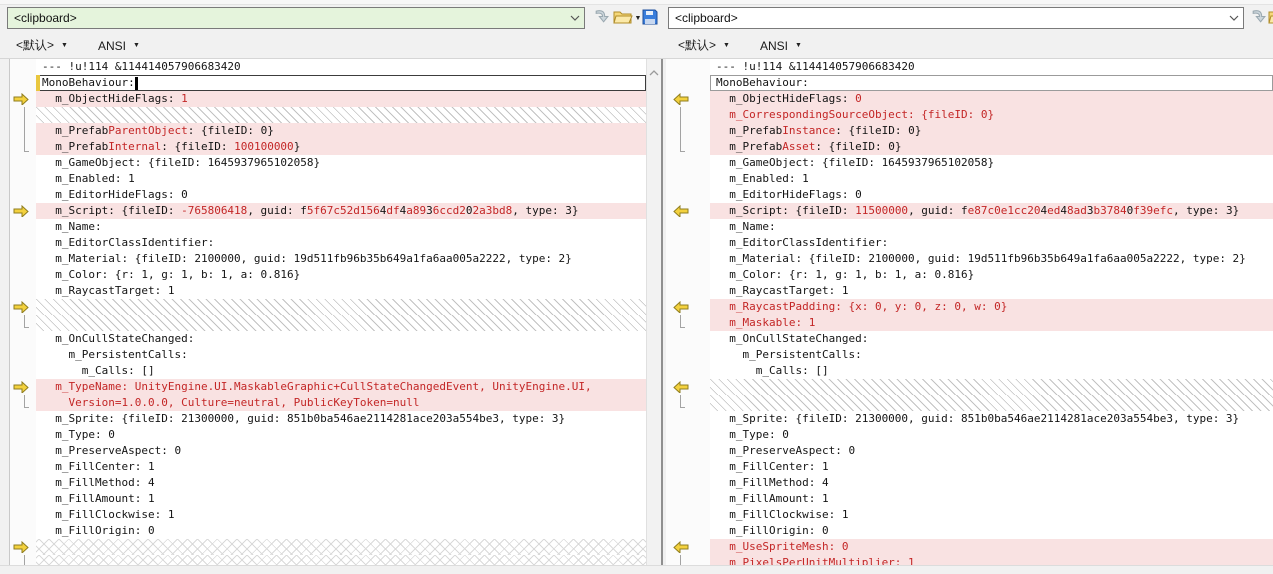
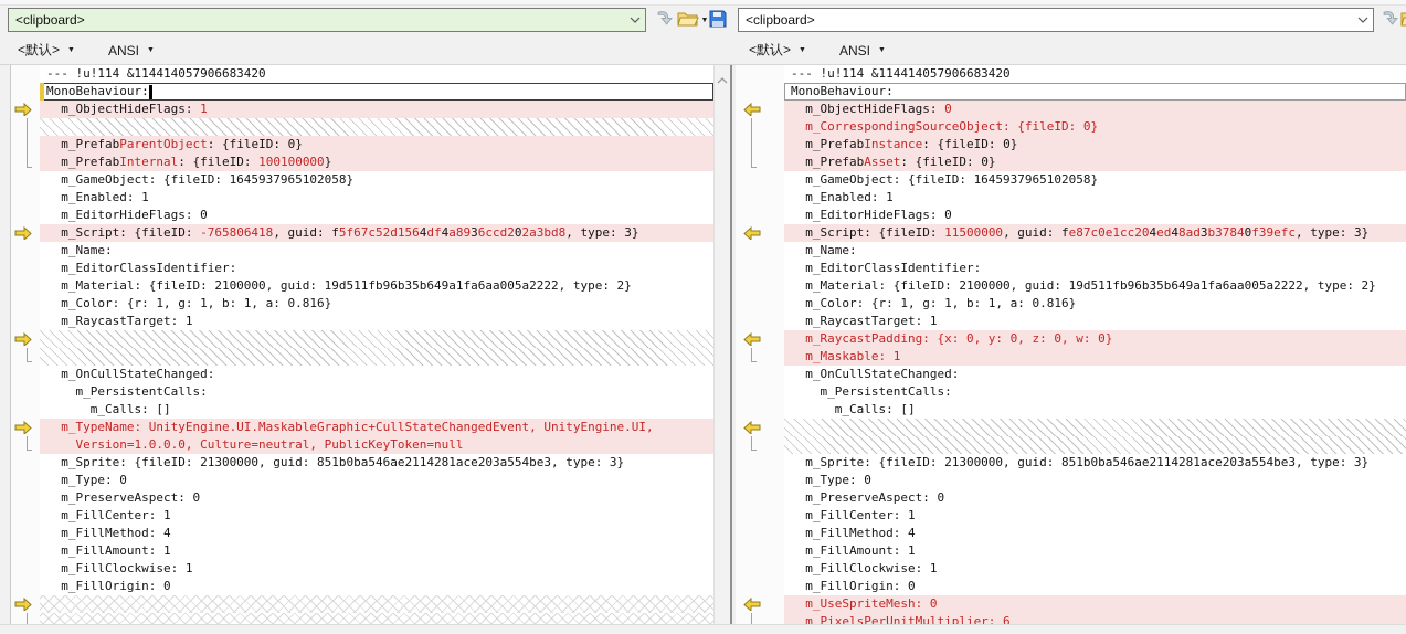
  <clipboard>
  <clipboard>
  <默认>
  ANSI
  <默认>
  ANSI
  --- !u!114 &114414057906683420
  MonoBehaviour:
  m_ObjectHideFlags: 1
  m_PrefabParentObject: {fileID: 0}
  m_PrefabInternal: {fileID: 100100000}
  m_GameObject: {fileID: 1645937965102058}
  m_Enabled: 1
  m_EditorHideFlags: 0
  m_Script: {fileID: -765806418, guid: f5f67c52d1564df4a8936ccd202a3bd8, type: 3}
  m_Name:
  m_EditorClassIdentifier:
  m_Material: {fileID: 2100000, guid: 19d511fb96b35b649a1fa6aa005a2222, type: 2}
  m_Color: {r: 1, g: 1, b: 1, a: 0.816}
  m_RaycastTarget: 1
  m_OnCullStateChanged:
  m_PersistentCalls:
  m_Calls: []
  m_TypeName: UnityEngine.UI.MaskableGraphic+CullStateChangedEvent, UnityEngine.UI,
  Version=1.0.0.0, Culture=neutral, PublicKeyToken=null
  m_Sprite: {fileID: 21300000, guid: 851b0ba546ae2114281ace203a554be3, type: 3}
  m_Type: 0
  m_PreserveAspect: 0
  m_FillCenter: 1
  m_FillMethod: 4
  m_FillAmount: 1
  m_FillClockwise: 1
  m_FillOrigin: 0
  --- !u!114 &114414057906683420
  MonoBehaviour:
  m_ObjectHideFlags: 0
  m_CorrespondingSourceObject: {fileID: 0}
  m_PrefabInstance: {fileID: 0}
  m_PrefabAsset: {fileID: 0}
  m_GameObject: {fileID: 1645937965102058}
  m_Enabled: 1
  m_EditorHideFlags: 0
  m_Script: {fileID: 11500000, guid: fe87c0e1cc204ed48ad3b37840f39efc, type: 3}
  m_Name:
  m_EditorClassIdentifier:
  m_Material: {fileID: 2100000, guid: 19d511fb96b35b649a1fa6aa005a2222, type: 2}
  m_Color: {r: 1, g: 1, b: 1, a: 0.816}
  m_RaycastTarget: 1
  m_RaycastPadding: {x: 0, y: 0, z: 0, w: 0}
  m_Maskable: 1
  m_OnCullStateChanged:
  m_PersistentCalls:
  m_Calls: []
  m_Sprite: {fileID: 21300000, guid: 851b0ba546ae2114281ace203a554be3, type: 3}
  m_Type: 0
  m_PreserveAspect: 0
  m_FillCenter: 1
  m_FillMethod: 4
  m_FillAmount: 1
  m_FillClockwise: 1
  m_FillOrigin: 0
  m_UseSpriteMesh: 0
- m_PixelsPerUnitMultiplier: 1
+ m_PixelsPerUnitMultiplier: 6
